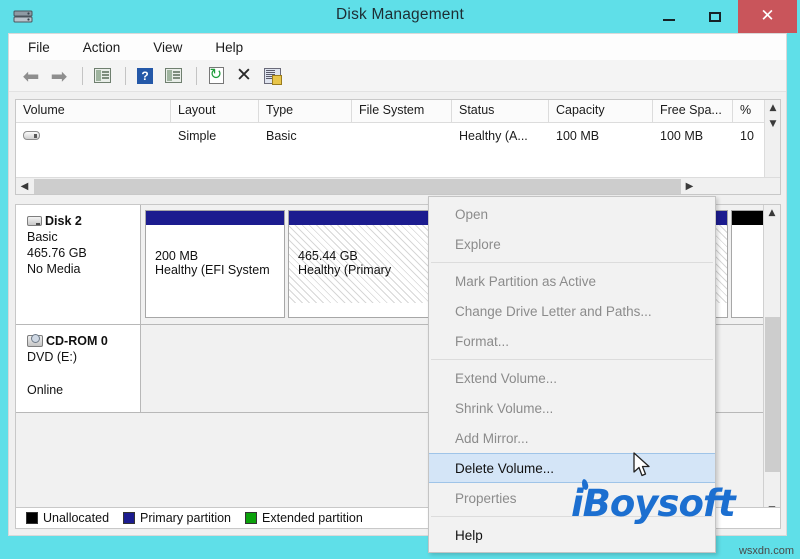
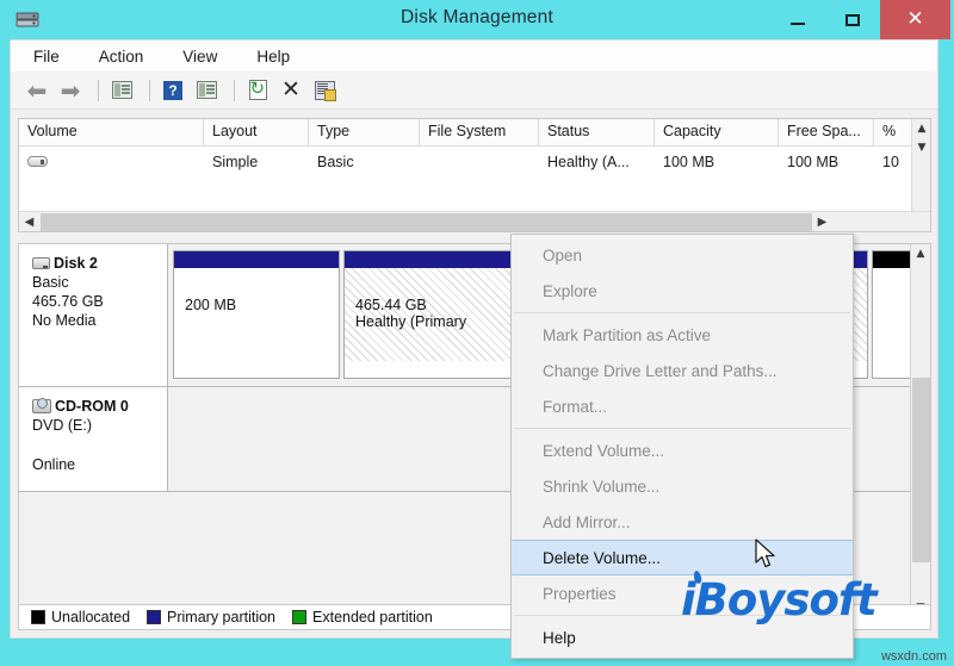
  Disk Management
  ✕
  File
  Action
  View
  Help
  ⬅
  ➡
  ?
  ✕
  Volume
  Layout
  Type
  File System
  Status
  Capacity
  Free Spa...
  %
  Simple
  Basic
  Healthy (A...
  100 MB
  100 MB
  10
  ▲
  ▼
  ◀
  ▶
  Disk 2
  Basic
  465.76 GB
  No Media
  200 MB
- Healthy (EFI System
  465.44 GB
  Healthy (Primary
  CD-ROM 0
  DVD (E:)
  Online
  ▲
  Unallocated
  Primary partition
  Extended partition
  Open
  Explore
  Mark Partition as Active
  Change Drive Letter and Paths...
  Format...
  Extend Volume...
  Shrink Volume...
  Add Mirror...
  Delete Volume...
  Properties
  Help
  iBoysoft
  wsxdn.com
